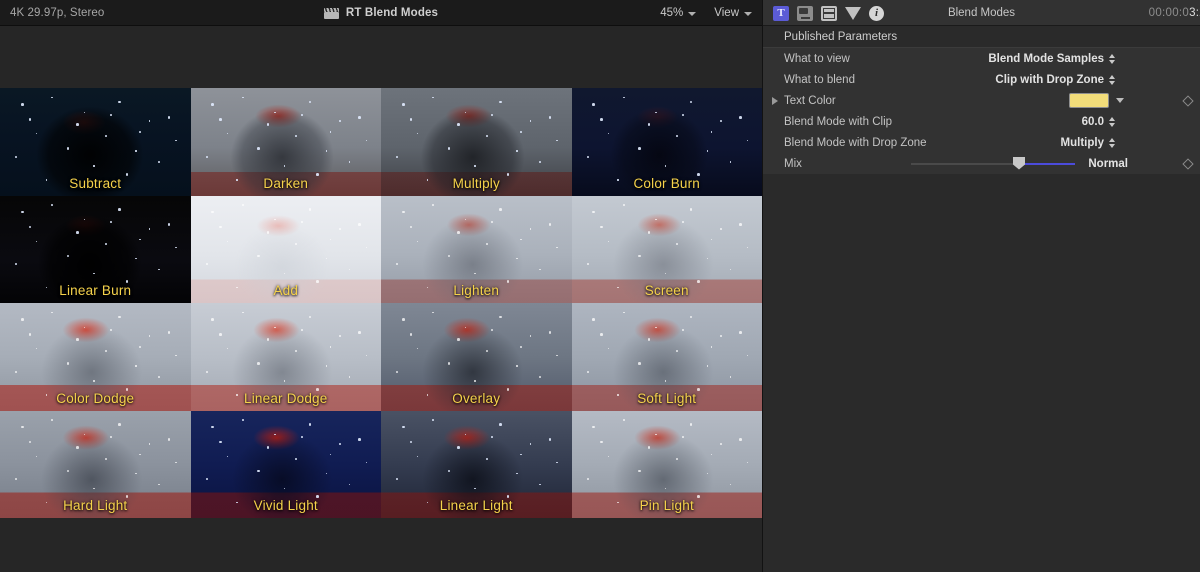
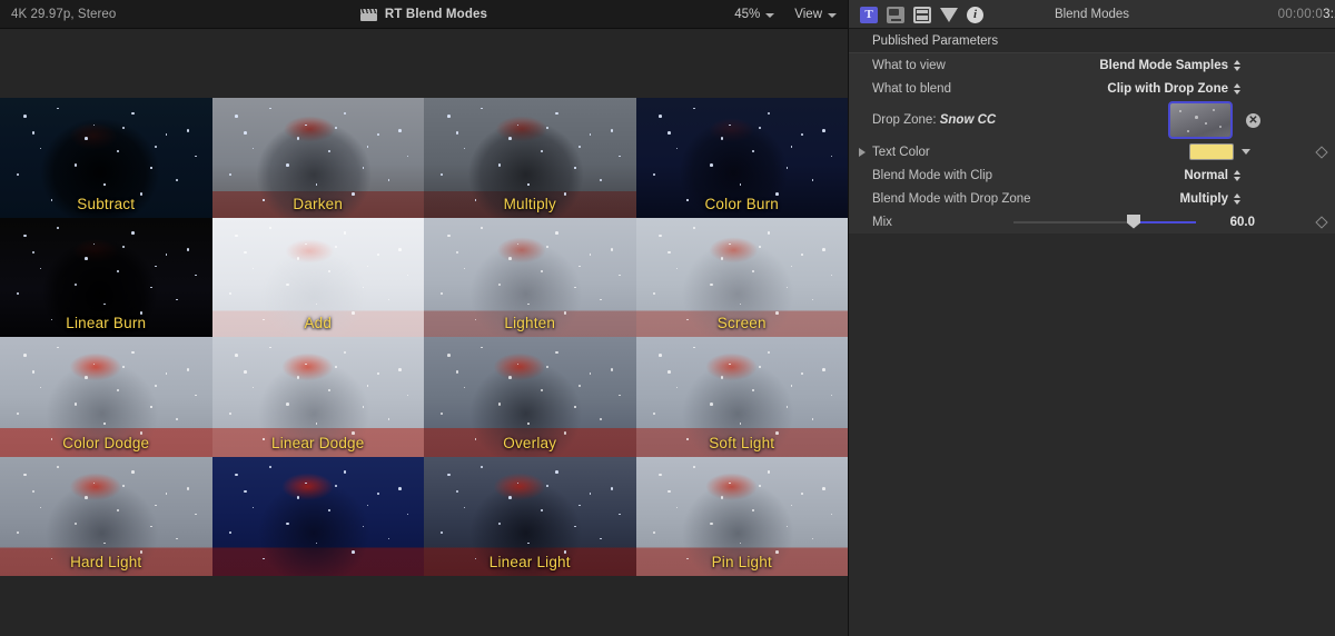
  4K 29.97p, Stereo
  RT Blend Modes
  45%
  View
  Subtract
  Darken
  Multiply
  Color Burn
  Linear Burn
  Add
  Lighten
  Screen
  Color Dodge
  Linear Dodge
  Overlay
  Soft Light
  Hard Light
- Vivid Light
  Linear Light
  Pin Light
  T
  i
  Blend Modes
  00:00:0
  Published Parameters
  What to view
  Blend Mode Samples
  What to blend
  Clip with Drop Zone
+ Drop Zone: Snow CC
+ ✕
  Text Color
  Blend Mode with Clip
- 60.0
+ Normal
  Blend Mode with Drop Zone
  Multiply
  Mix
- Normal
+ 60.0
